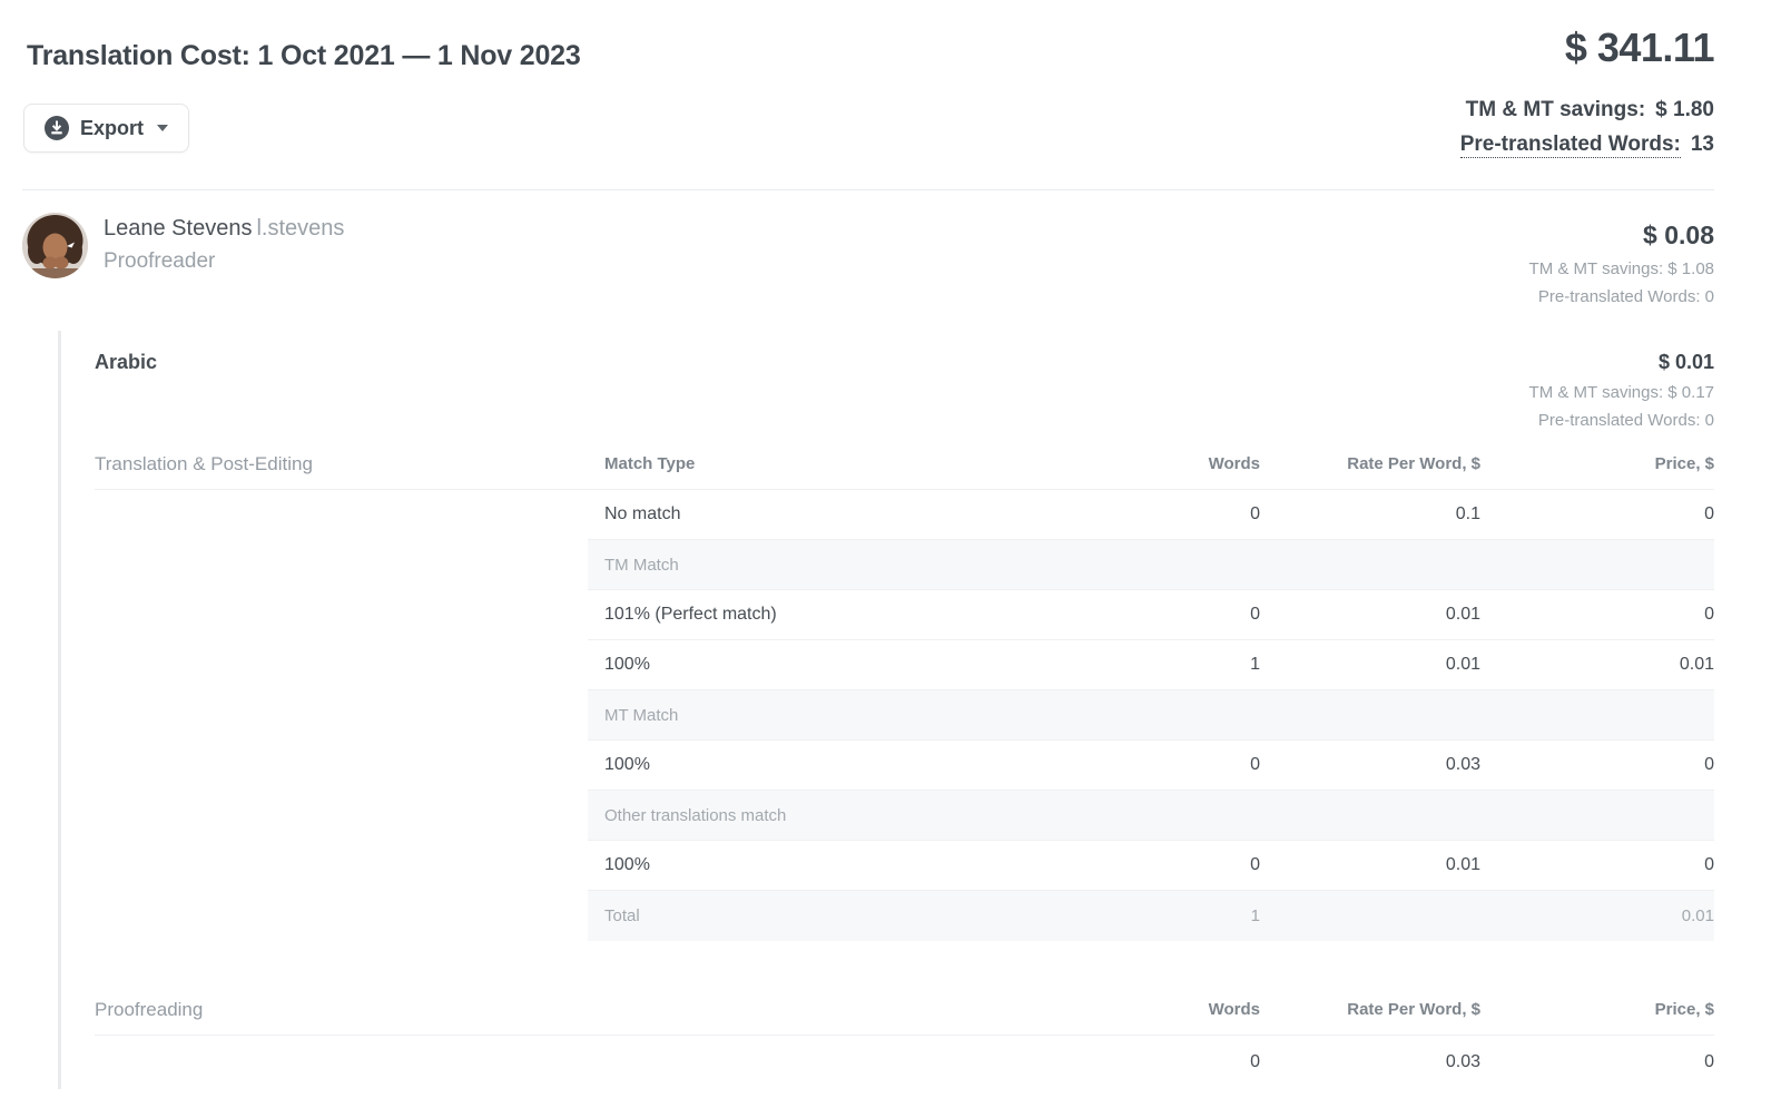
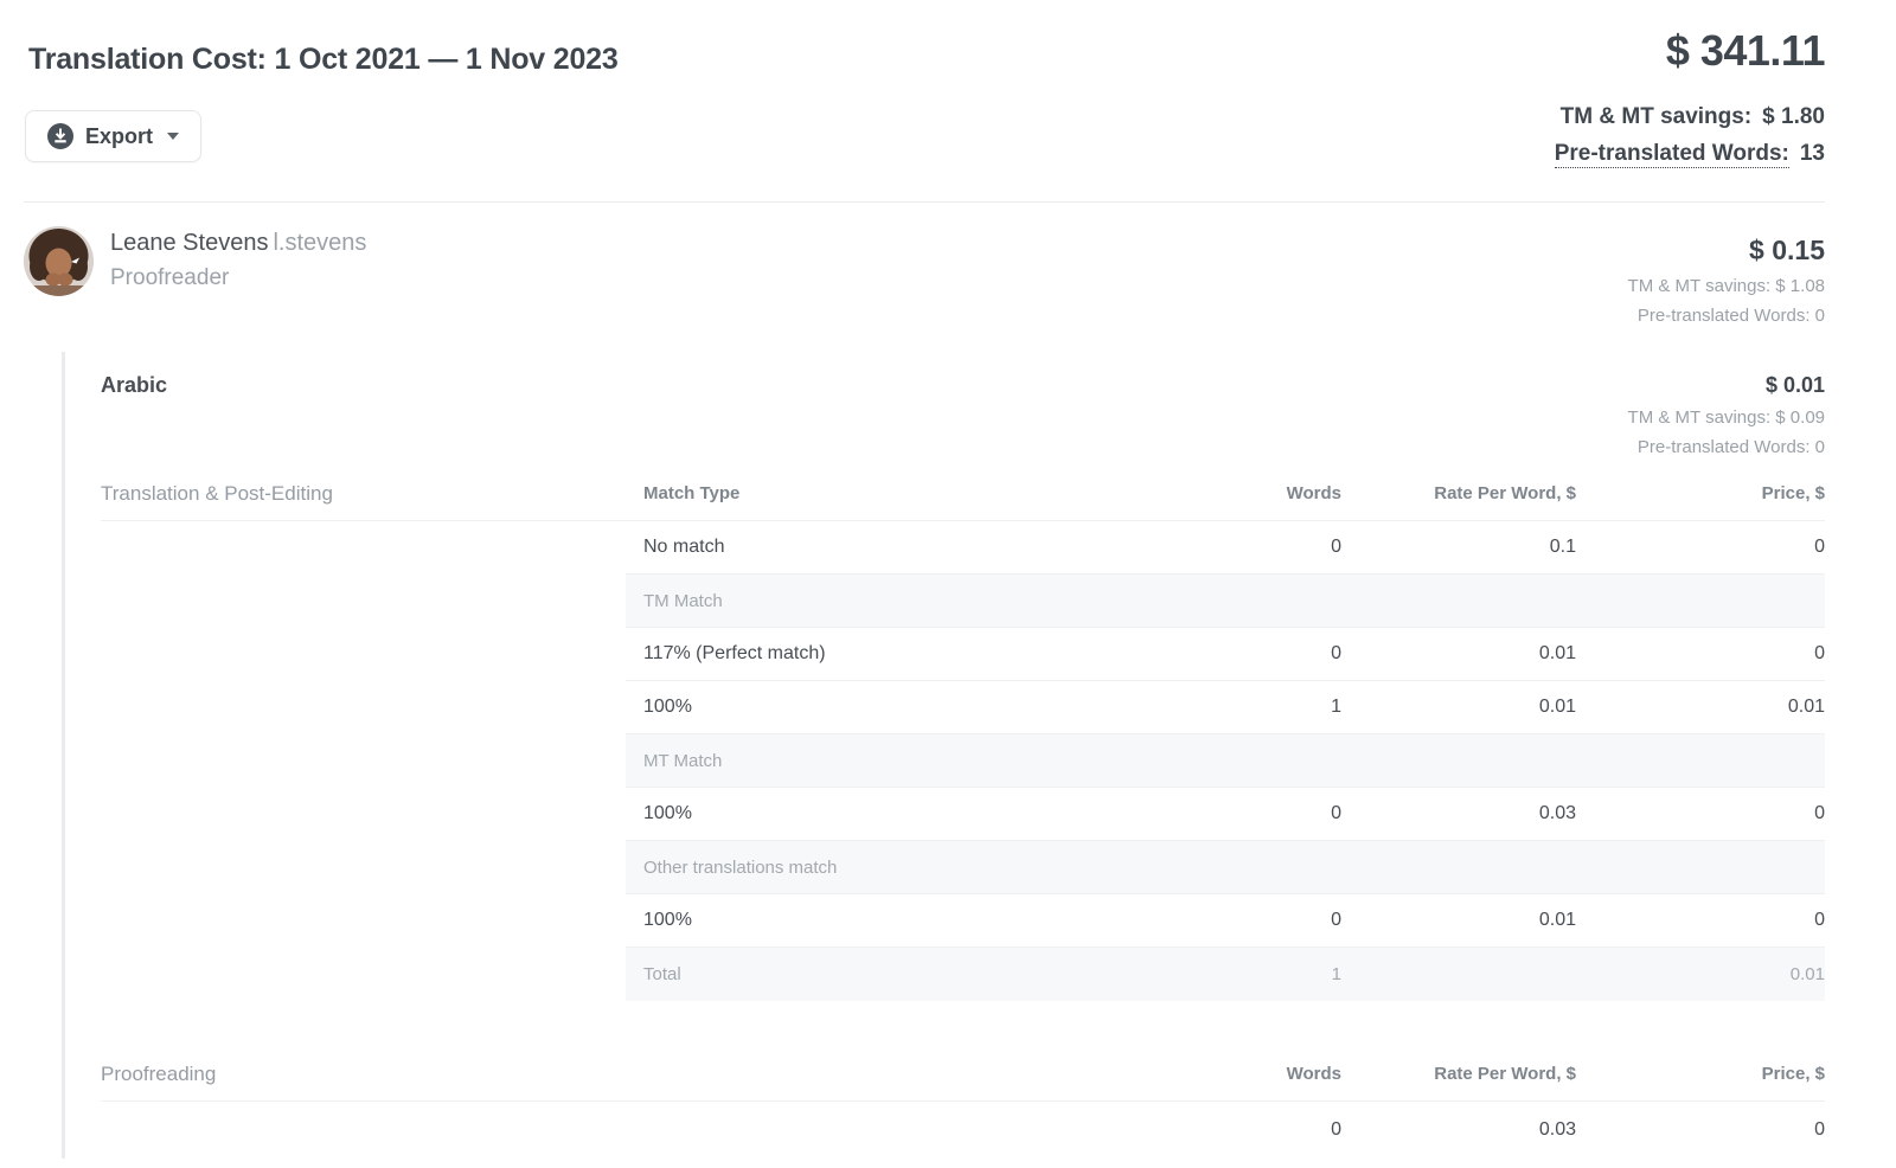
  Translation Cost: 1 Oct 2021 — 1 Nov 2023
  Export
  $ 341.11
  TM & MT savings: $ 1.80
  Pre-translated Words: 13
  Leane Stevens l.stevens
  Proofreader
- $ 0.08
+ $ 0.15
  TM & MT savings: $ 1.08
  Pre-translated Words: 0
  Arabic
  $ 0.01
- TM & MT savings: $ 0.17
+ TM & MT savings: $ 0.09
  Pre-translated Words: 0
  Translation & Post-Editing
  Match Type
  Words
  Rate Per Word, $
  Price, $
  No match
  0
  0.1
  0
  TM Match
- 101% (Perfect match)
+ 117% (Perfect match)
  0
  0.01
  0
  100%
  1
  0.01
  0.01
  MT Match
  100%
  0
  0.03
  0
  Other translations match
  100%
  0
  0.01
  0
  Total
  1
  0.01
  Proofreading
  Words
  Rate Per Word, $
  Price, $
  0
  0.03
  0
